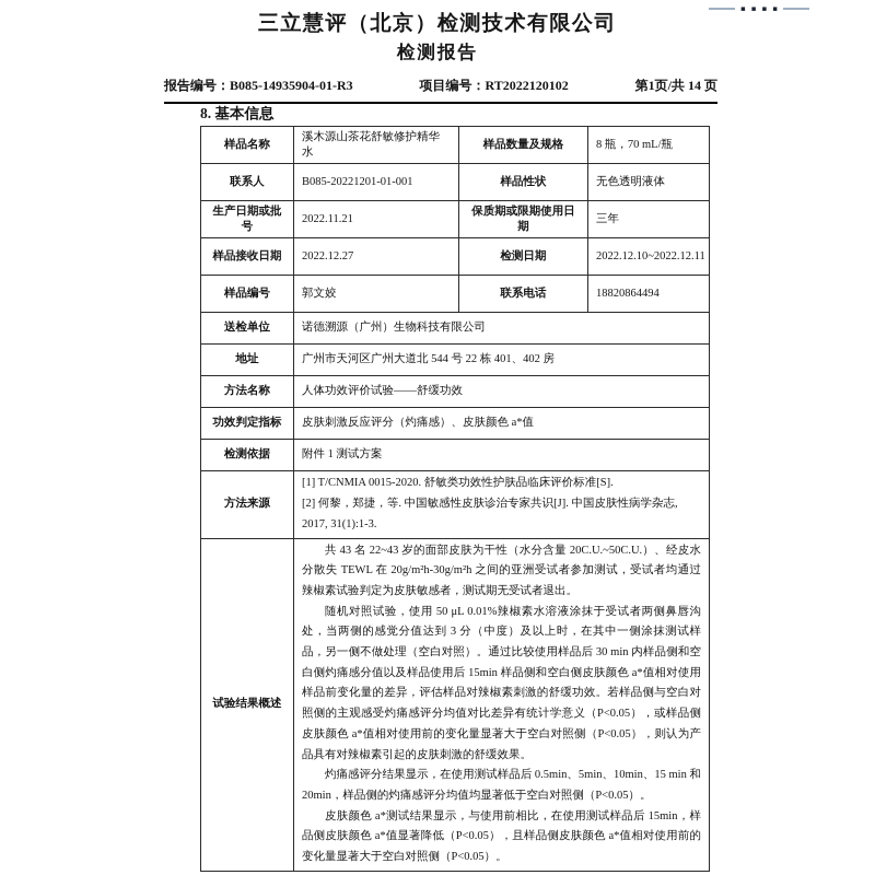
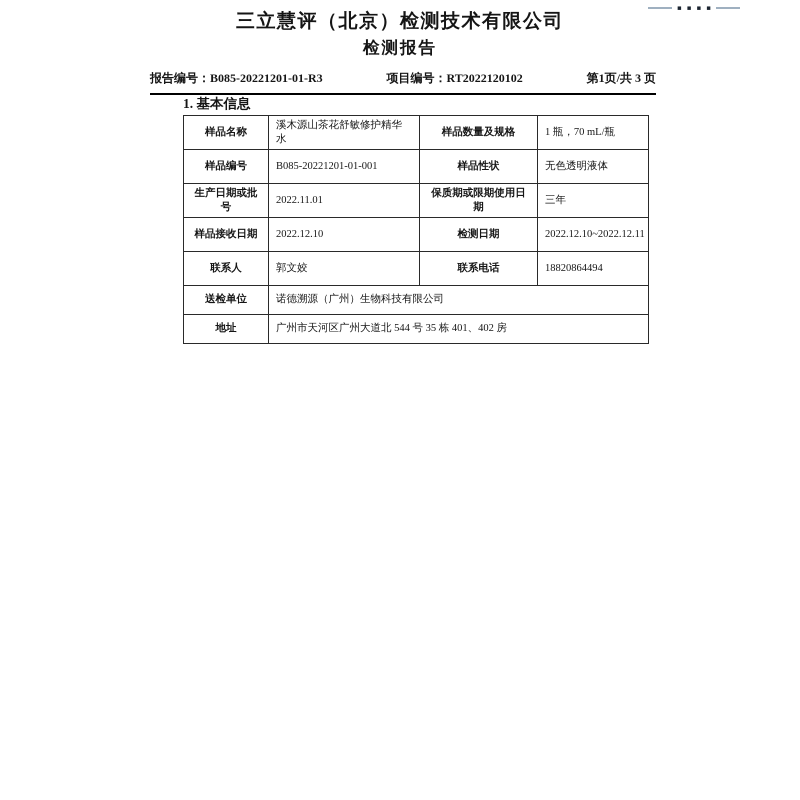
  ▪
  ▪
  ▪
  ▪
  三立慧评（北京）检测技术有限公司
  检测报告
- 报告编号：B085-14935904-01-R3
+ 报告编号：B085-20221201-01-R3
  项目编号：RT2022120102
- 第1页/共 14 页
+ 第1页/共 3 页
- 8. 基本信息
+ 1. 基本信息
- 样品名称	溪木源山茶花舒敏修护精华水	样品数量及规格	8 瓶，70 mL/瓶
+ 样品名称	溪木源山茶花舒敏修护精华水	样品数量及规格	1 瓶，70 mL/瓶
- 联系人	B085-20221201-01-001	样品性状	无色透明液体
+ 样品编号	B085-20221201-01-001	样品性状	无色透明液体
- 生产日期或批号	2022.11.21	保质期或限期使用日期	三年
+ 生产日期或批号	2022.11.01	保质期或限期使用日期	三年
- 样品接收日期	2022.12.27	检测日期	2022.12.10~2022.12.11
+ 样品接收日期	2022.12.10	检测日期	2022.12.10~2022.12.11
- 样品编号	郭文姣	联系电话	18820864494
+ 联系人	郭文姣	联系电话	18820864494
  送检单位	诺德溯源（广州）生物科技有限公司
- 地址	广州市天河区广州大道北 544 号 22 栋 401、402 房
+ 地址	广州市天河区广州大道北 544 号 35 栋 401、402 房
- 方法名称	人体功效评价试验——舒缓功效
- 功效判定指标	皮肤刺激反应评分（灼痛感）、皮肤颜色 a*值
- 检测依据	附件 1 测试方案
- 方法来源	[1] T/CNMIA 0015-2020. 舒敏类功效性护肤品临床评价标准[S]. [2] 何黎，郑捷，等. 中国敏感性皮肤诊治专家共识[J]. 中国皮肤性病学杂志, 2017, 31(1):1-3.
- 试验结果概述	共 43 名 22~43 岁的面部皮肤为干性（水分含量 20C.U.~50C.U.）、经皮水分散失 TEWL 在 20g/m²h-30g/m²h 之间的亚洲受试者参加测试，受试者均通过辣椒素试验判定为皮肤敏感者，测试期无受试者退出。 随机对照试验，使用 50 μL 0.01%辣椒素水溶液涂抹于受试者两侧鼻唇沟处，当两侧的感觉分值达到 3 分（中度）及以上时，在其中一侧涂抹测试样品，另一侧不做处理（空白对照）。通过比较使用样品后 30 min 内样品侧和空白侧灼痛感分值以及样品使用后 15min 样品侧和空白侧皮肤颜色 a*值相对使用样品前变化量的差异，评估样品对辣椒素刺激的舒缓功效。若样品侧与空白对照侧的主观感受灼痛感评分均值对比差异有统计学意义（P<0.05），或样品侧皮肤颜色 a*值相对使用前的变化量显著大于空白对照侧（P<0.05），则认为产品具有对辣椒素引起的皮肤刺激的舒缓效果。 灼痛感评分结果显示，在使用测试样品后 0.5min、5min、10min、15 min 和 20min，样品侧的灼痛感评分均值均显著低于空白对照侧（P<0.05）。 皮肤颜色 a*测试结果显示，与使用前相比，在使用测试样品后 15min，样品侧皮肤颜色 a*值显著降低（P<0.05），且样品侧皮肤颜色 a*值相对使用前的变化量显著大于空白对照侧（P<0.05）。
